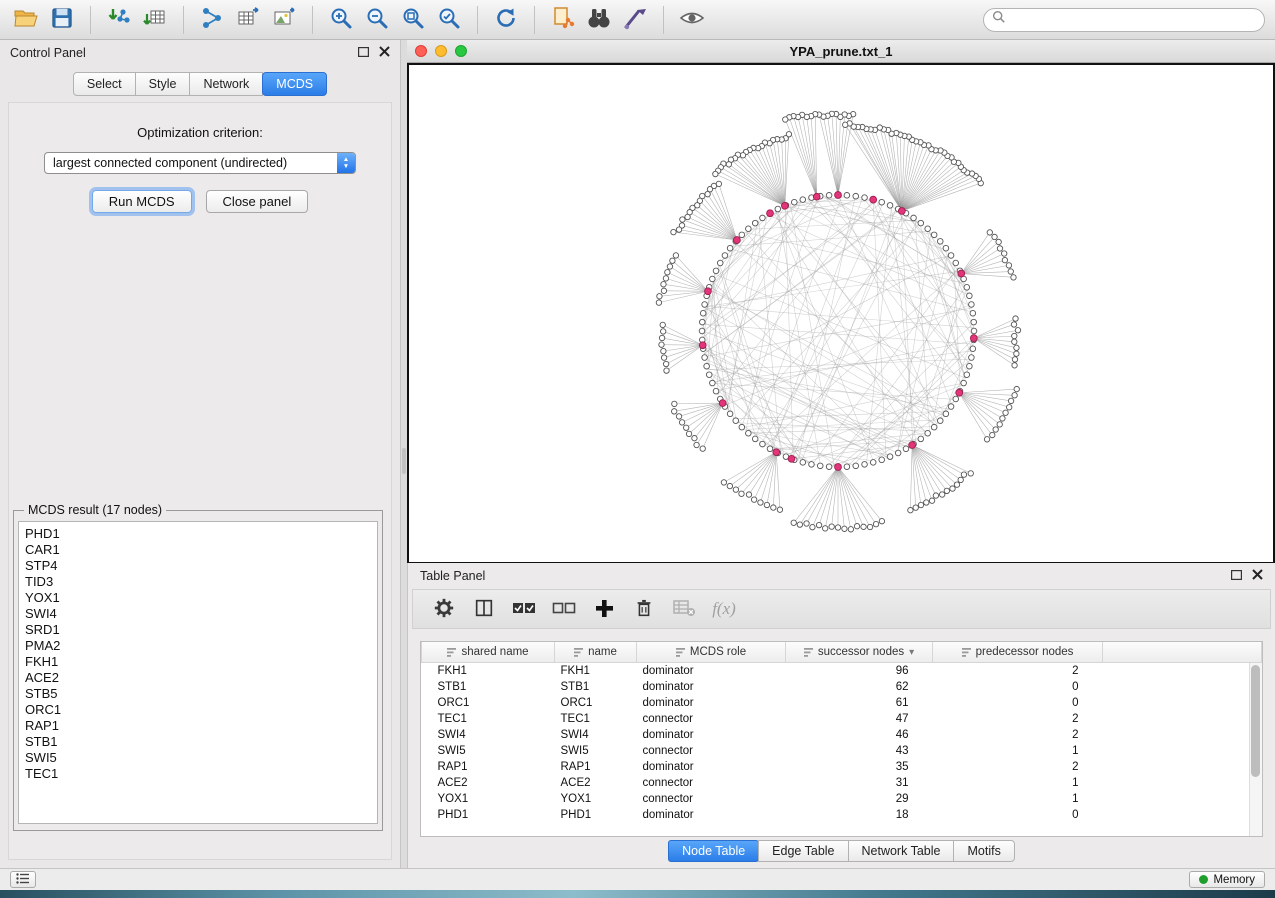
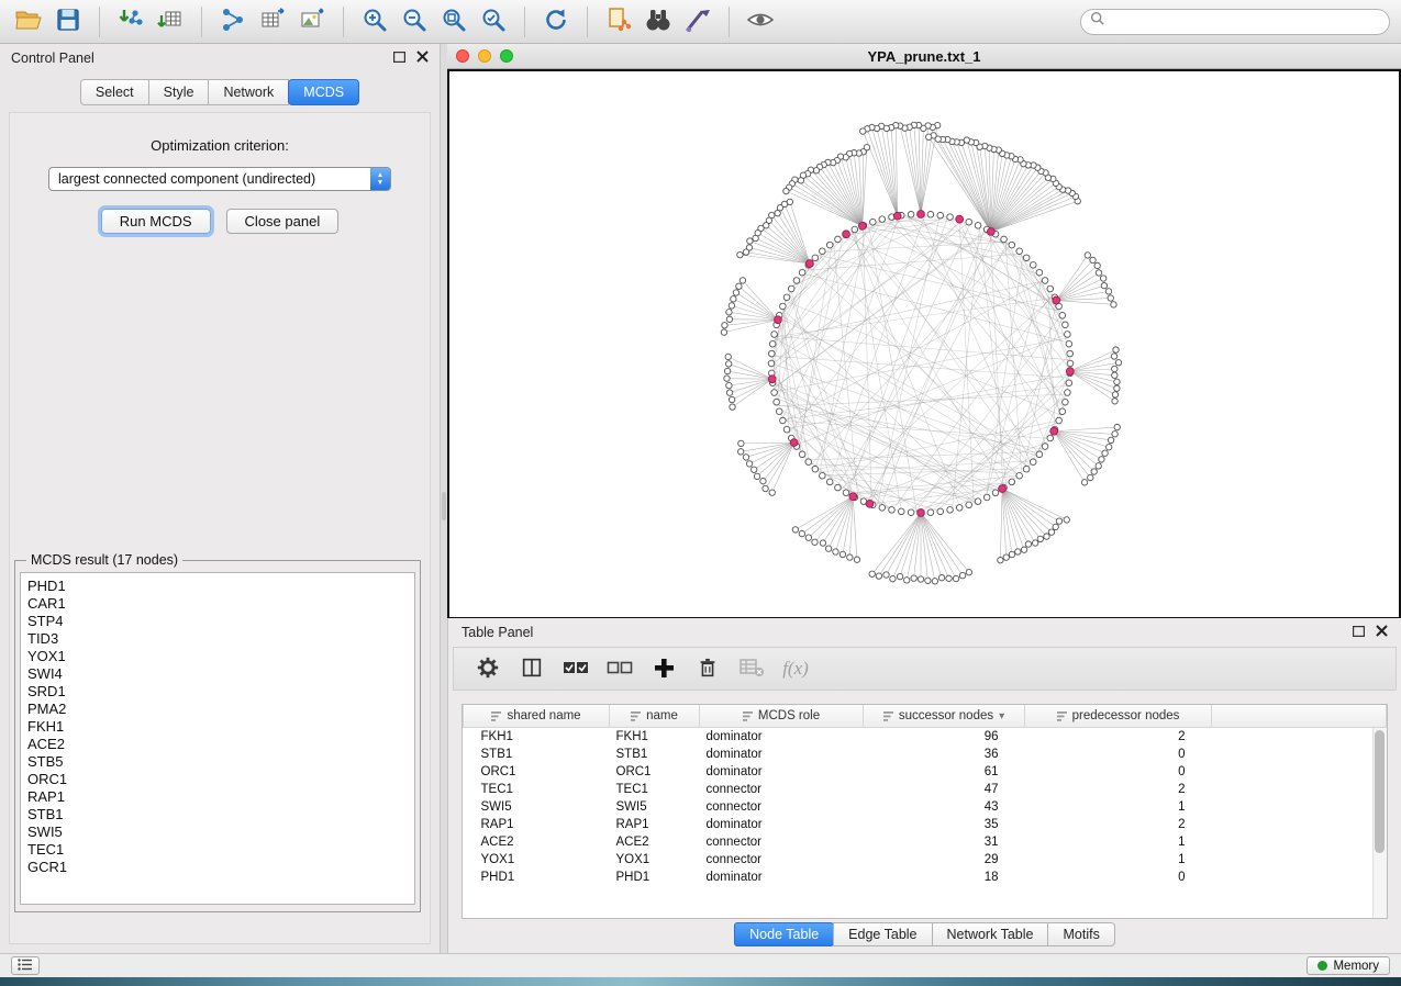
  Control Panel
  Select
  Style
  Network
  MCDS
  Optimization criterion:
  largest connected component (undirected)
  Run MCDS
  Close panel
  MCDS result (17 nodes)
  PHD1
  CAR1
  STP4
  TID3
  YOX1
  SWI4
  SRD1
  PMA2
  FKH1
  ACE2
  STB5
  ORC1
  RAP1
  STB1
  SWI5
  TEC1
+ GCR1
  YPA_prune.txt_1
  Table Panel
  f(x)
  shared name	name	MCDS role	successor nodes ▾	predecessor nodes
  FKH1	FKH1	dominator	96	2
- STB1	STB1	dominator	62	0
+ STB1	STB1	dominator	36	0
  ORC1	ORC1	dominator	61	0
  TEC1	TEC1	connector	47	2
- SWI4	SWI4	dominator	46	2
  SWI5	SWI5	connector	43	1
  RAP1	RAP1	dominator	35	2
  ACE2	ACE2	connector	31	1
  YOX1	YOX1	connector	29	1
  PHD1	PHD1	dominator	18	0
  Node Table
  Edge Table
  Network Table
  Motifs
  Memory
